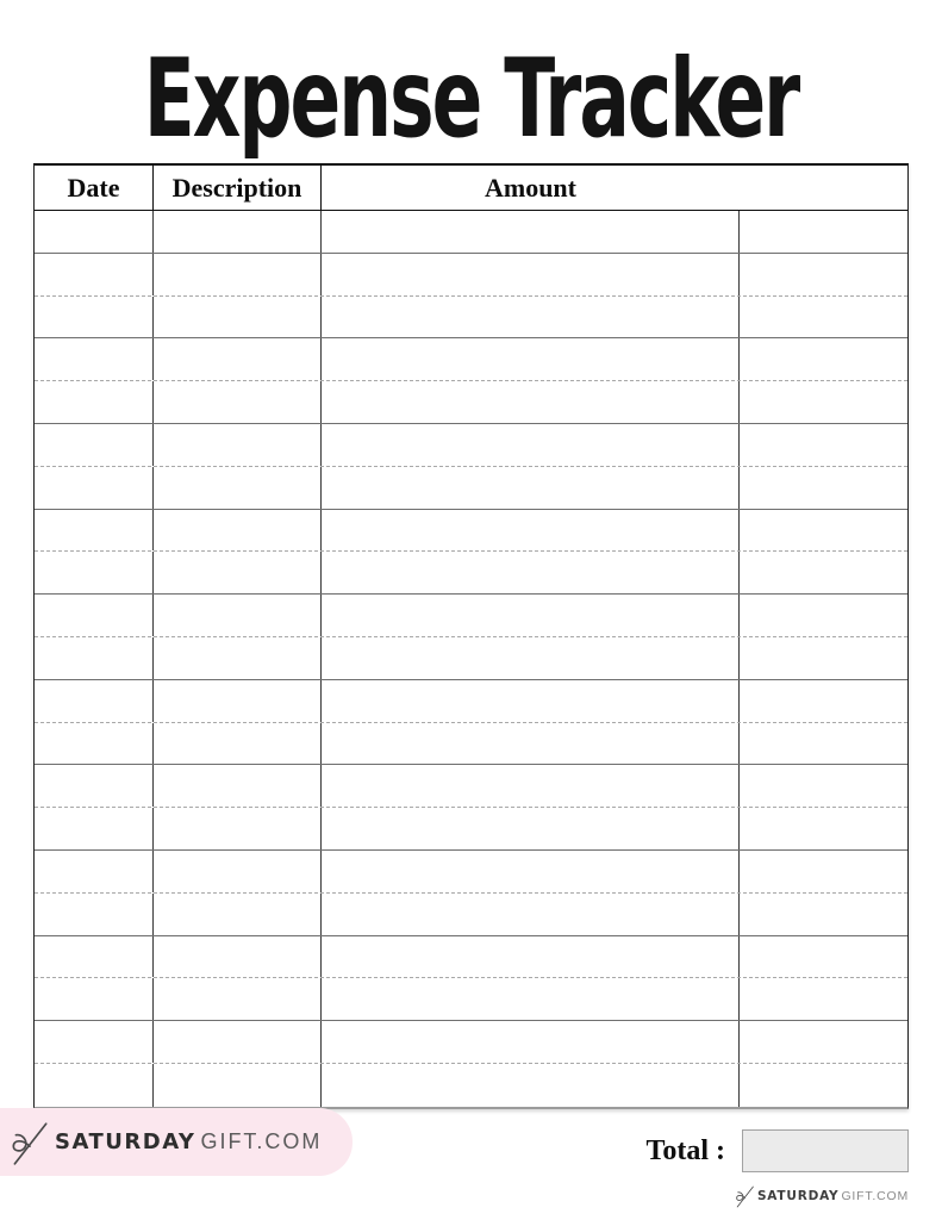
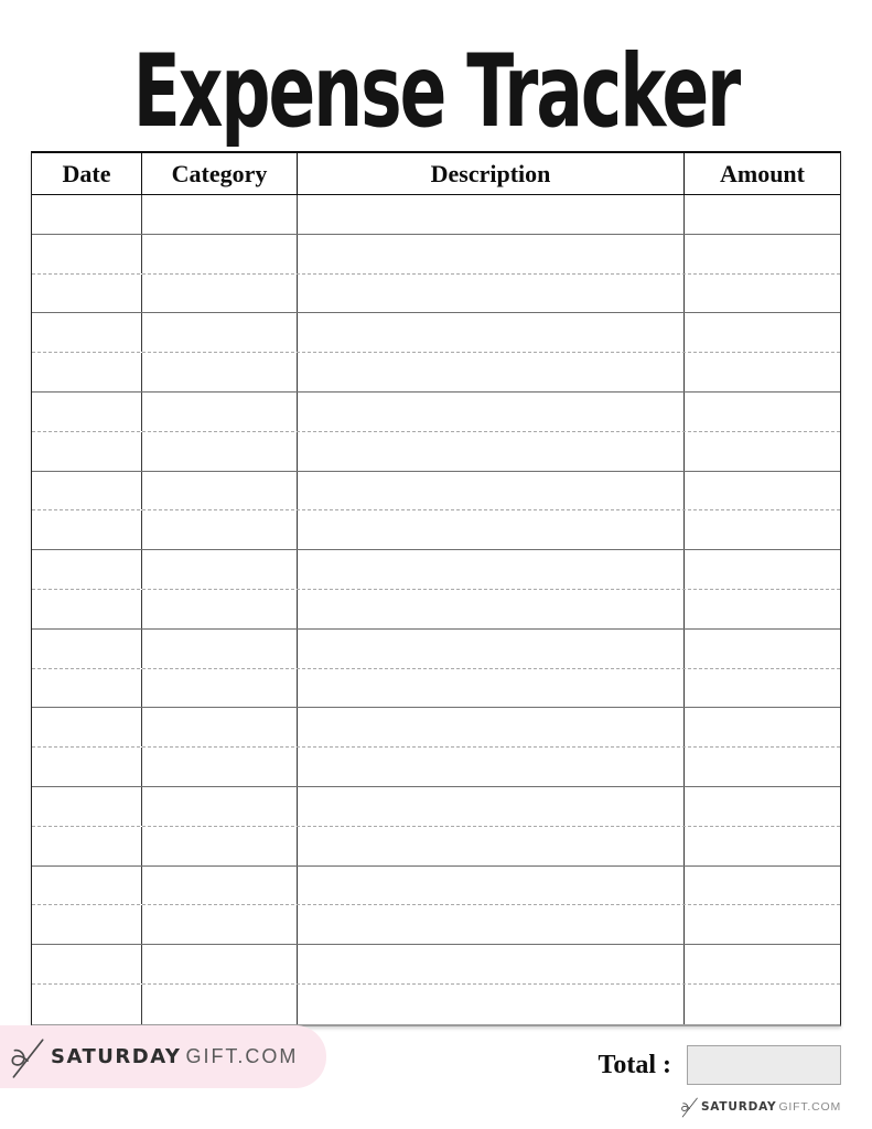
  Expense Tracker
  Date
+ Category
  Description
  Amount
  SATURDAY
  GIFT.COM
  Total :
  SATURDAY
  GIFT.COM
